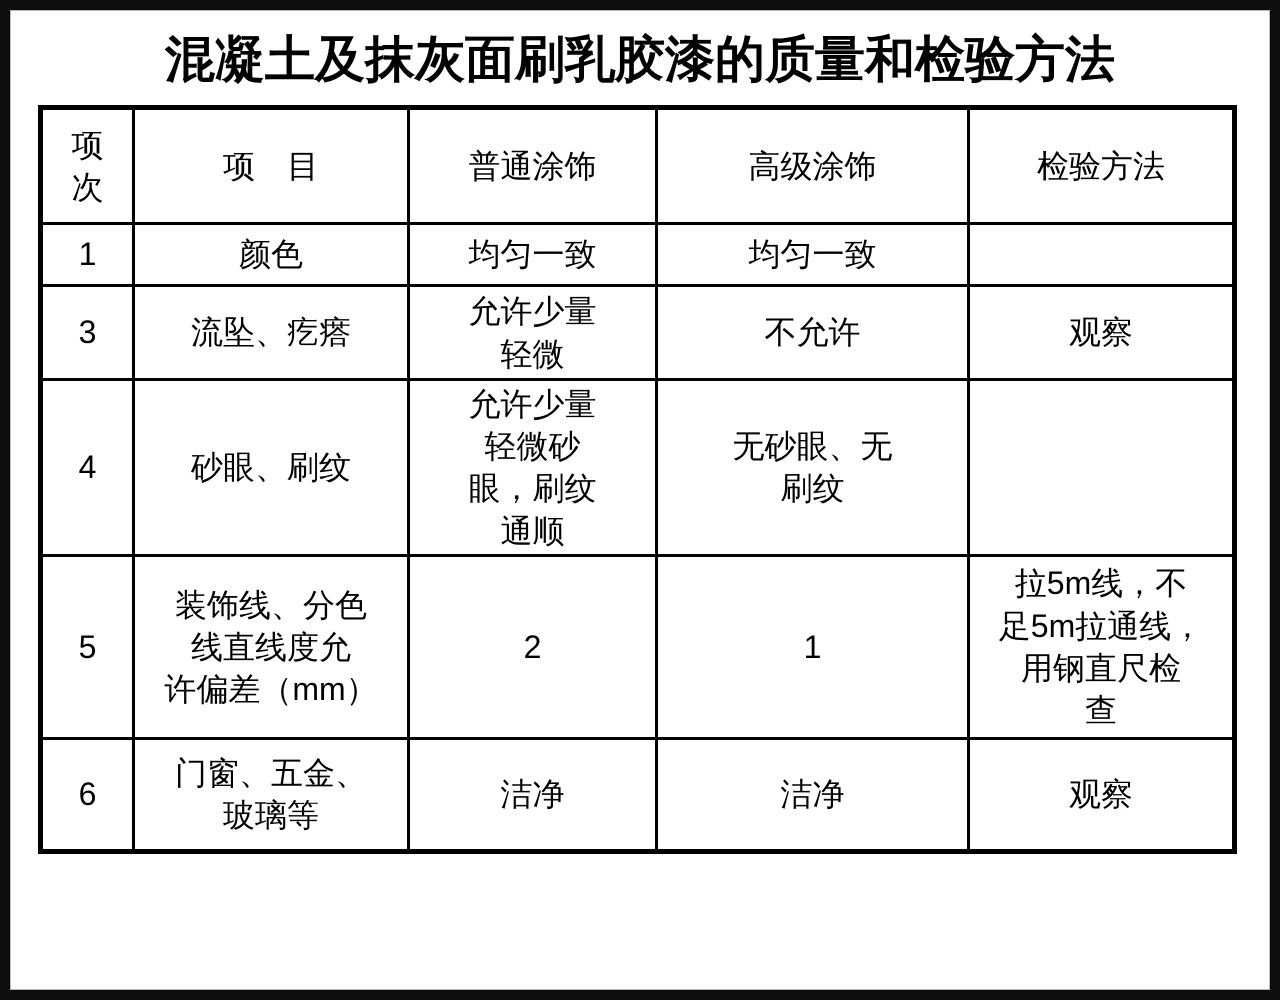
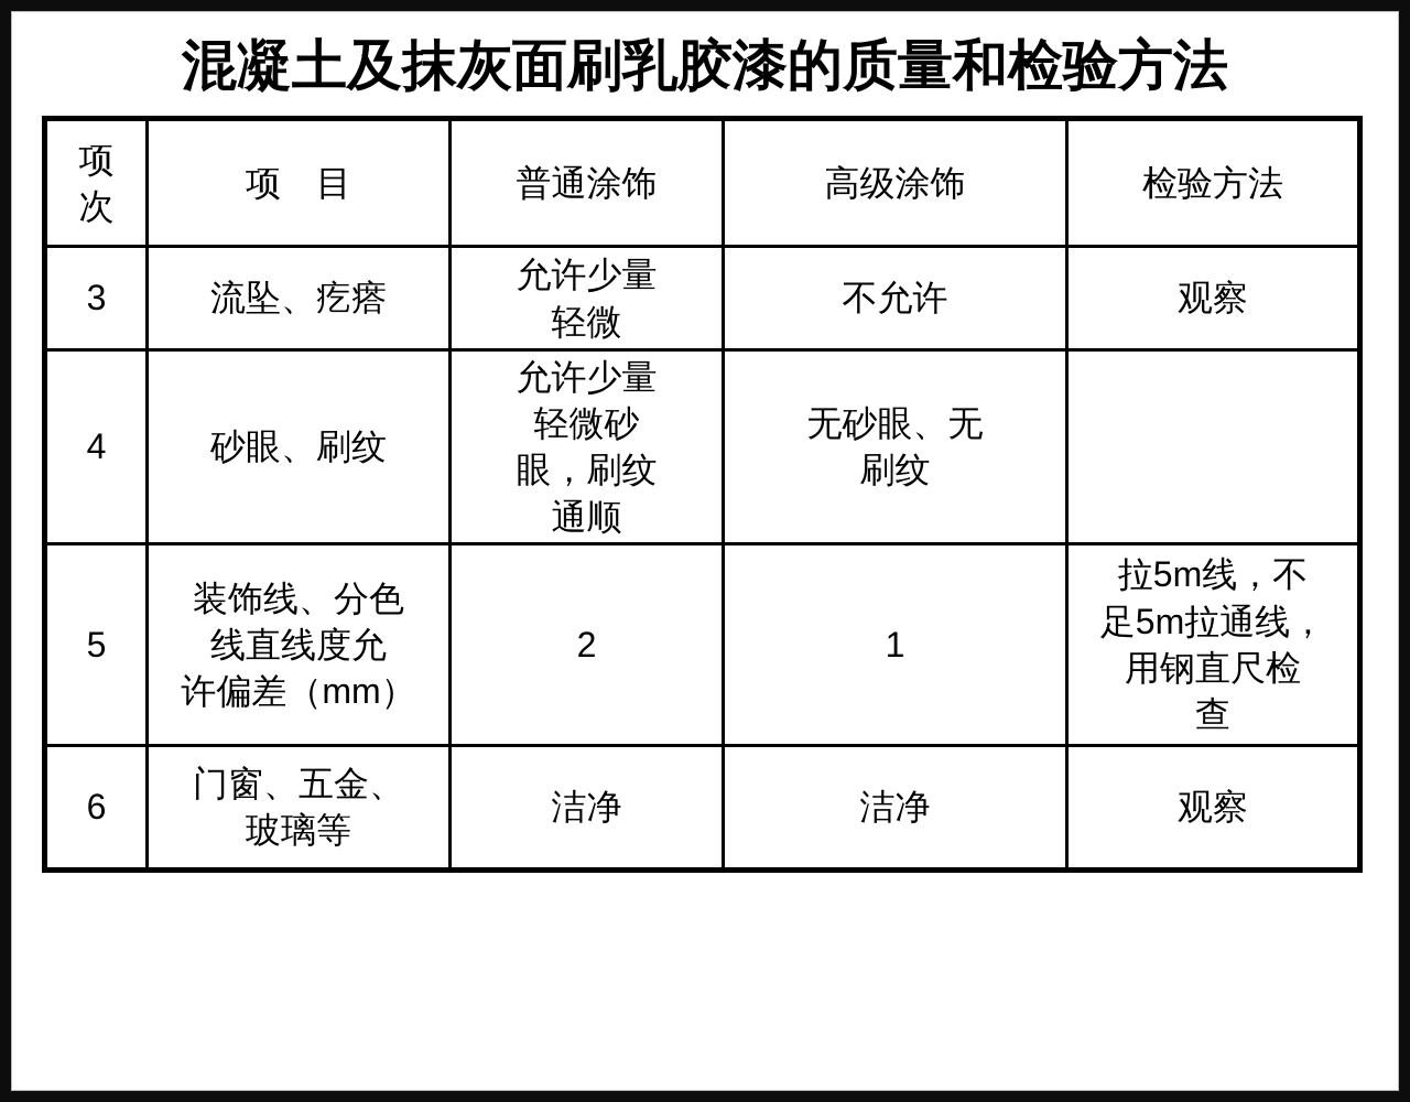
  混凝土及抹灰面刷乳胶漆的质量和检验方法
  项 次	项 目	普通涂饰	高级涂饰	检验方法
- 1	颜色	均匀一致	均匀一致
  3	流坠、疙瘩	允许少量 轻微	不允许	观察
  4	砂眼、刷纹	允许少量 轻微砂 眼，刷纹 通顺	无砂眼、无 刷纹
  5	装饰线、分色 线直线度允 许偏差（mm）	2	1	拉5m线，不 足5m拉通线， 用钢直尺检 查
  6	门窗、五金、 玻璃等	洁净	洁净	观察
